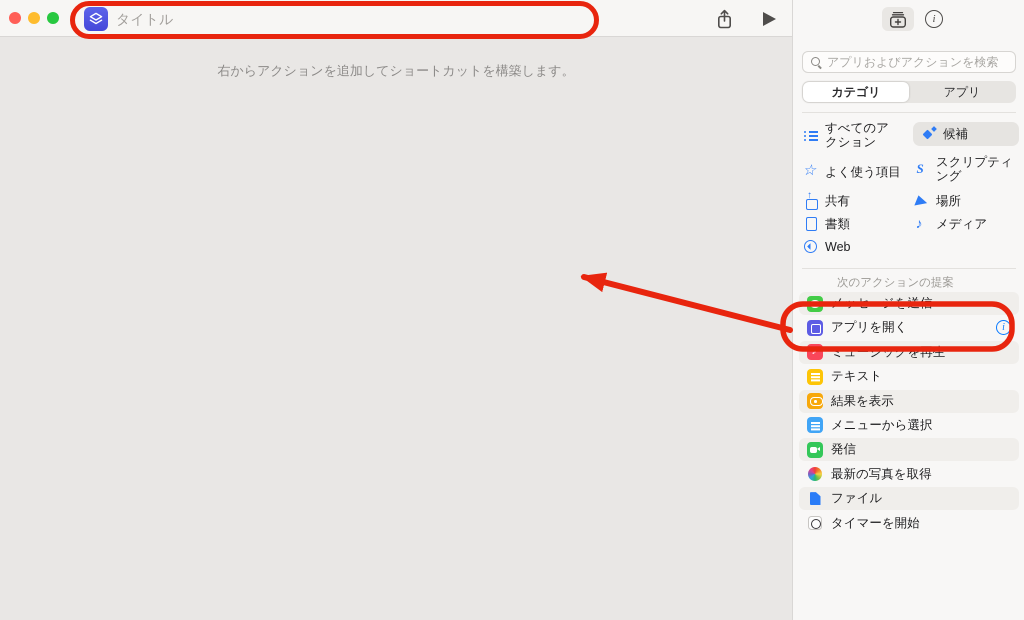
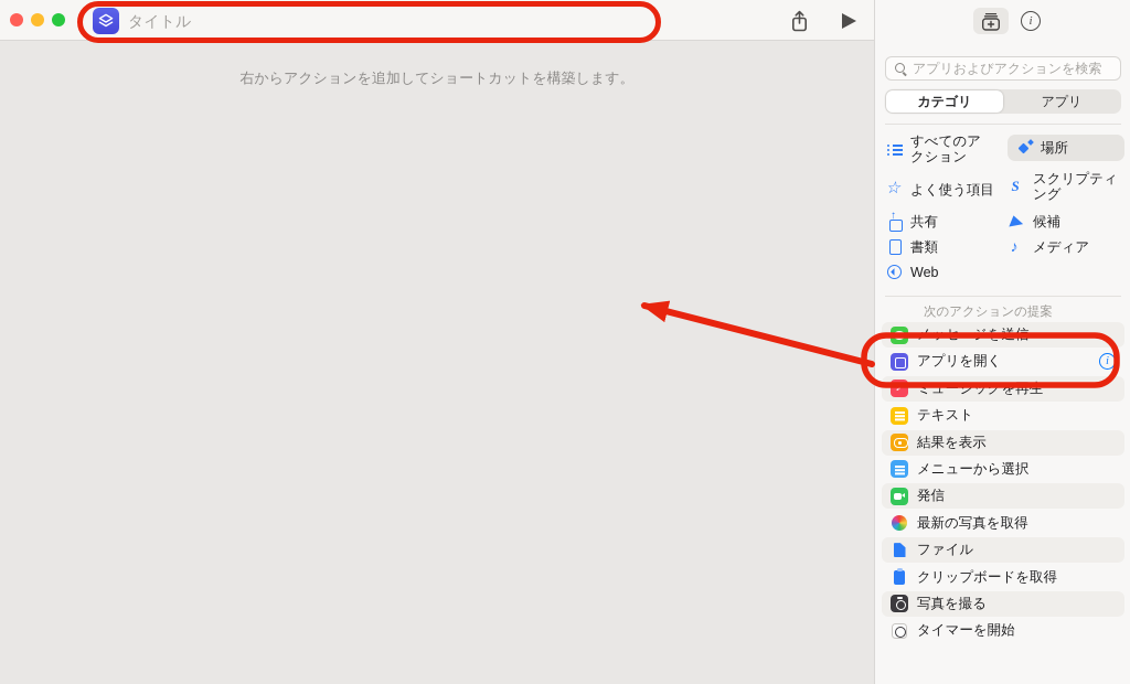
  タイトル
  右からアクションを追加してショートカットを構築します。
  i
  アプリおよびアクションを検索
  カテゴリ
  アプリ
  すべてのアクション
  よく使う項目
  共有
  書類
  Web
- 候補
+ 場所
  スクリプティング
- 場所
+ 候補
  メディア
  次のアクションの提案
  アプリを開く
  i
  ミュージックを再生
  テキスト
  結果を表示
  メニューから選択
  発信
  最新の写真を取得
  ファイル
+ クリップボードを取得
+ 写真を撮る
  タイマーを開始
